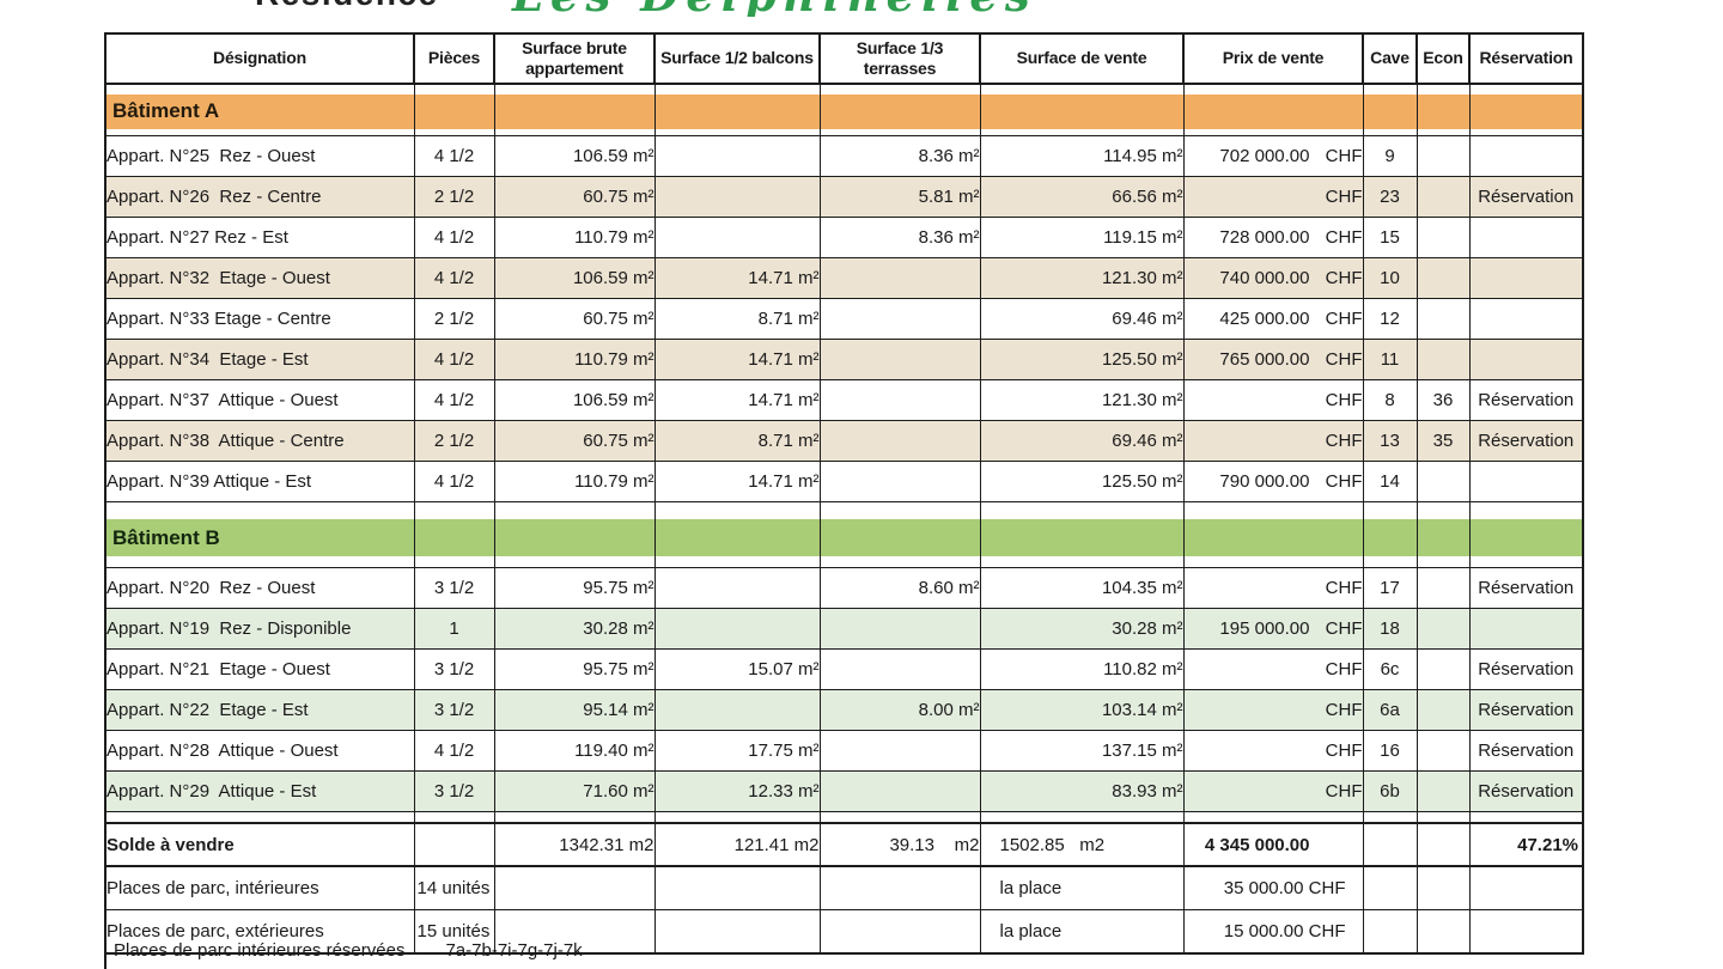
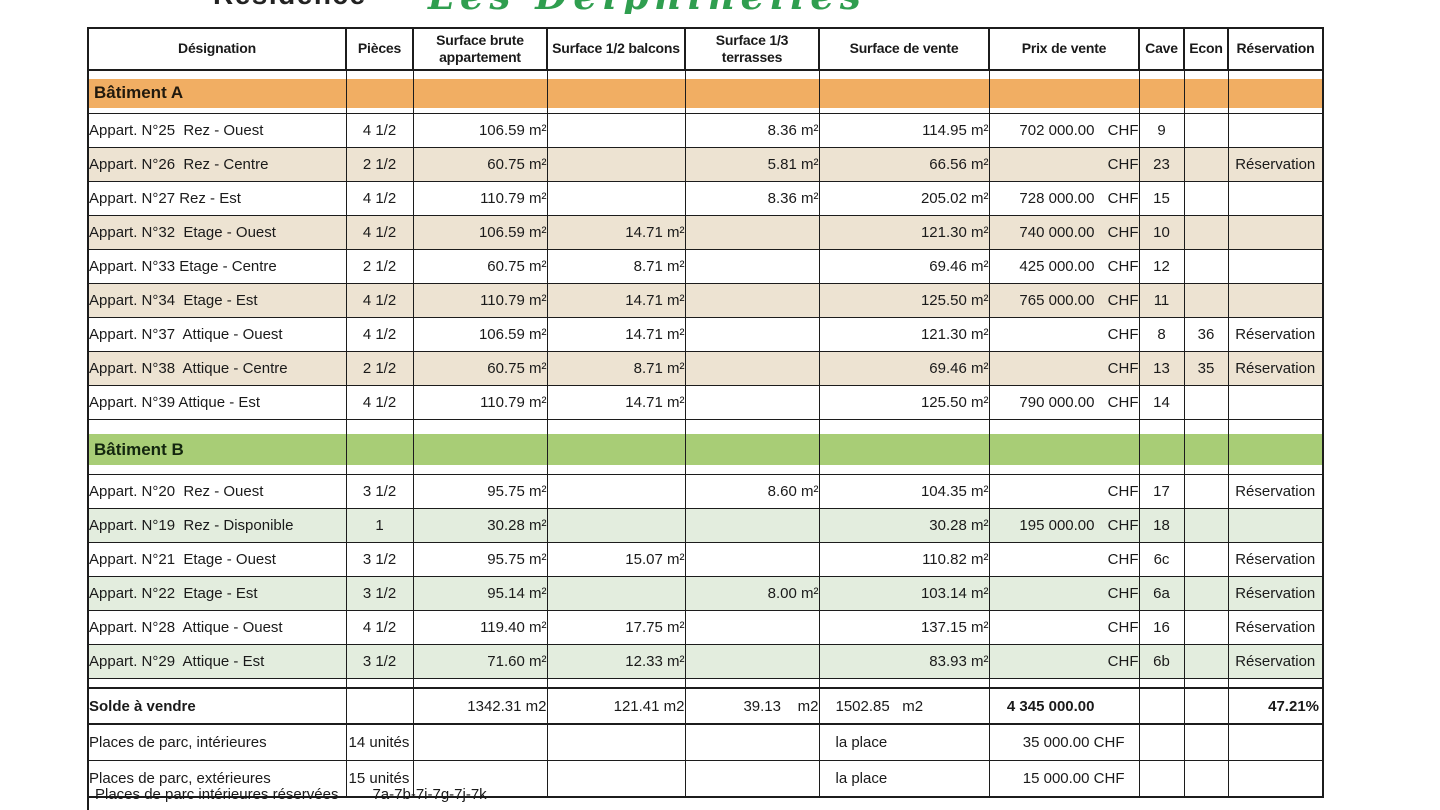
  Désignation	Pièces	Surface brute appartement	Surface 1/2 balcons	Surface 1/3 terrasses	Surface de vente	Prix de vente	Cave	Econ	Réservation
  Bâtiment A
  Appart. N°25 Rez - Ouest	4 1/2	106.59 m²		8.36 m²	114.95 m²	702 000.00 CHF	9
  Appart. N°26 Rez - Centre	2 1/2	60.75 m²		5.81 m²	66.56 m²	CHF	23		Réservation
- Appart. N°27 Rez - Est	4 1/2	110.79 m²		8.36 m²	119.15 m²	728 000.00 CHF	15
+ Appart. N°27 Rez - Est	4 1/2	110.79 m²		8.36 m²	205.02 m²	728 000.00 CHF	15
  Appart. N°32 Etage - Ouest	4 1/2	106.59 m²	14.71 m²		121.30 m²	740 000.00 CHF	10
  Appart. N°33 Etage - Centre	2 1/2	60.75 m²	8.71 m²		69.46 m²	425 000.00 CHF	12
  Appart. N°34 Etage - Est	4 1/2	110.79 m²	14.71 m²		125.50 m²	765 000.00 CHF	11
  Appart. N°37 Attique - Ouest	4 1/2	106.59 m²	14.71 m²		121.30 m²	CHF	8	36	Réservation
  Appart. N°38 Attique - Centre	2 1/2	60.75 m²	8.71 m²		69.46 m²	CHF	13	35	Réservation
  Appart. N°39 Attique - Est	4 1/2	110.79 m²	14.71 m²		125.50 m²	790 000.00 CHF	14
  Bâtiment B
  Appart. N°20 Rez - Ouest	3 1/2	95.75 m²		8.60 m²	104.35 m²	CHF	17		Réservation
  Appart. N°19 Rez - Disponible	1	30.28 m²			30.28 m²	195 000.00 CHF	18
  Appart. N°21 Etage - Ouest	3 1/2	95.75 m²	15.07 m²		110.82 m²	CHF	6c		Réservation
  Appart. N°22 Etage - Est	3 1/2	95.14 m²		8.00 m²	103.14 m²	CHF	6a		Réservation
  Appart. N°28 Attique - Ouest	4 1/2	119.40 m²	17.75 m²		137.15 m²	CHF	16		Réservation
  Appart. N°29 Attique - Est	3 1/2	71.60 m²	12.33 m²		83.93 m²	CHF	6b		Réservation
  Solde à vendre		1342.31 m2	121.41 m2	39.13 m2	1502.85 m2	4 345 000.00			47.21%
  Places de parc, intérieures	14 unités				la place	35 000.00 CHF
  Places de parc, extérieures	15 unités				la place	15 000.00 CHF
  Places de parc intérieures réservées
  7a-7b-7i-7g-7j-7k
